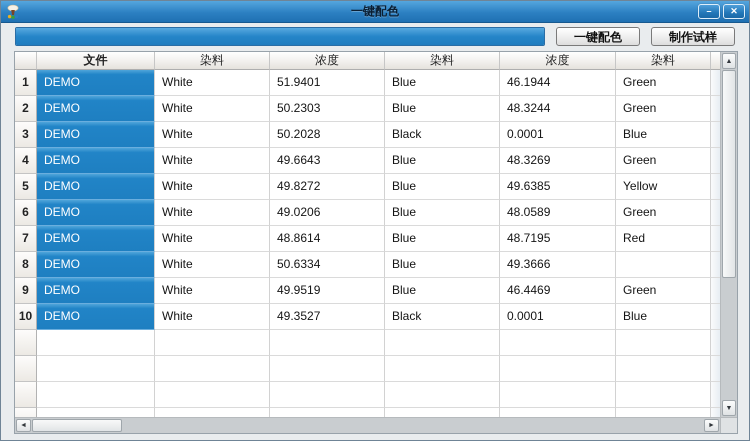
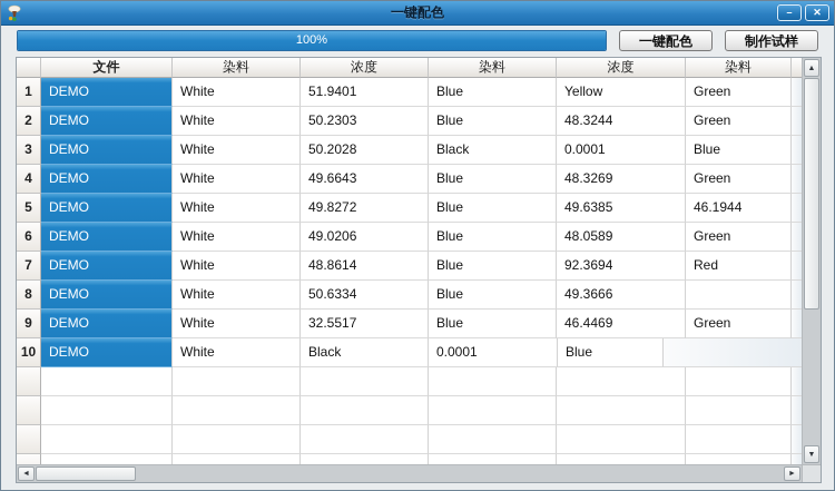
  一键配色
  –
  ✕
+ 100%
  一键配色
  制作试样
  文件
  染料
  浓度
  染料
  浓度
  染料
  1
  DEMO
  White
  51.9401
  Blue
- 46.1944
+ Yellow
  Green
  2
  DEMO
  White
  50.2303
  Blue
  48.3244
  Green
  3
  DEMO
  White
  50.2028
  Black
  0.0001
  Blue
  4
  DEMO
  White
  49.6643
  Blue
  48.3269
  Green
  5
  DEMO
  White
  49.8272
  Blue
  49.6385
- Yellow
+ 46.1944
  6
  DEMO
  White
  49.0206
  Blue
  48.0589
  Green
  7
  DEMO
  White
  48.8614
  Blue
- 48.7195
+ 92.3694
  Red
  8
  DEMO
  White
  50.6334
  Blue
  49.3666
  9
  DEMO
  White
- 49.9519
+ 32.5517
  Blue
  46.4469
  Green
  10
  DEMO
  White
- 49.3527
  Black
  0.0001
  Blue
